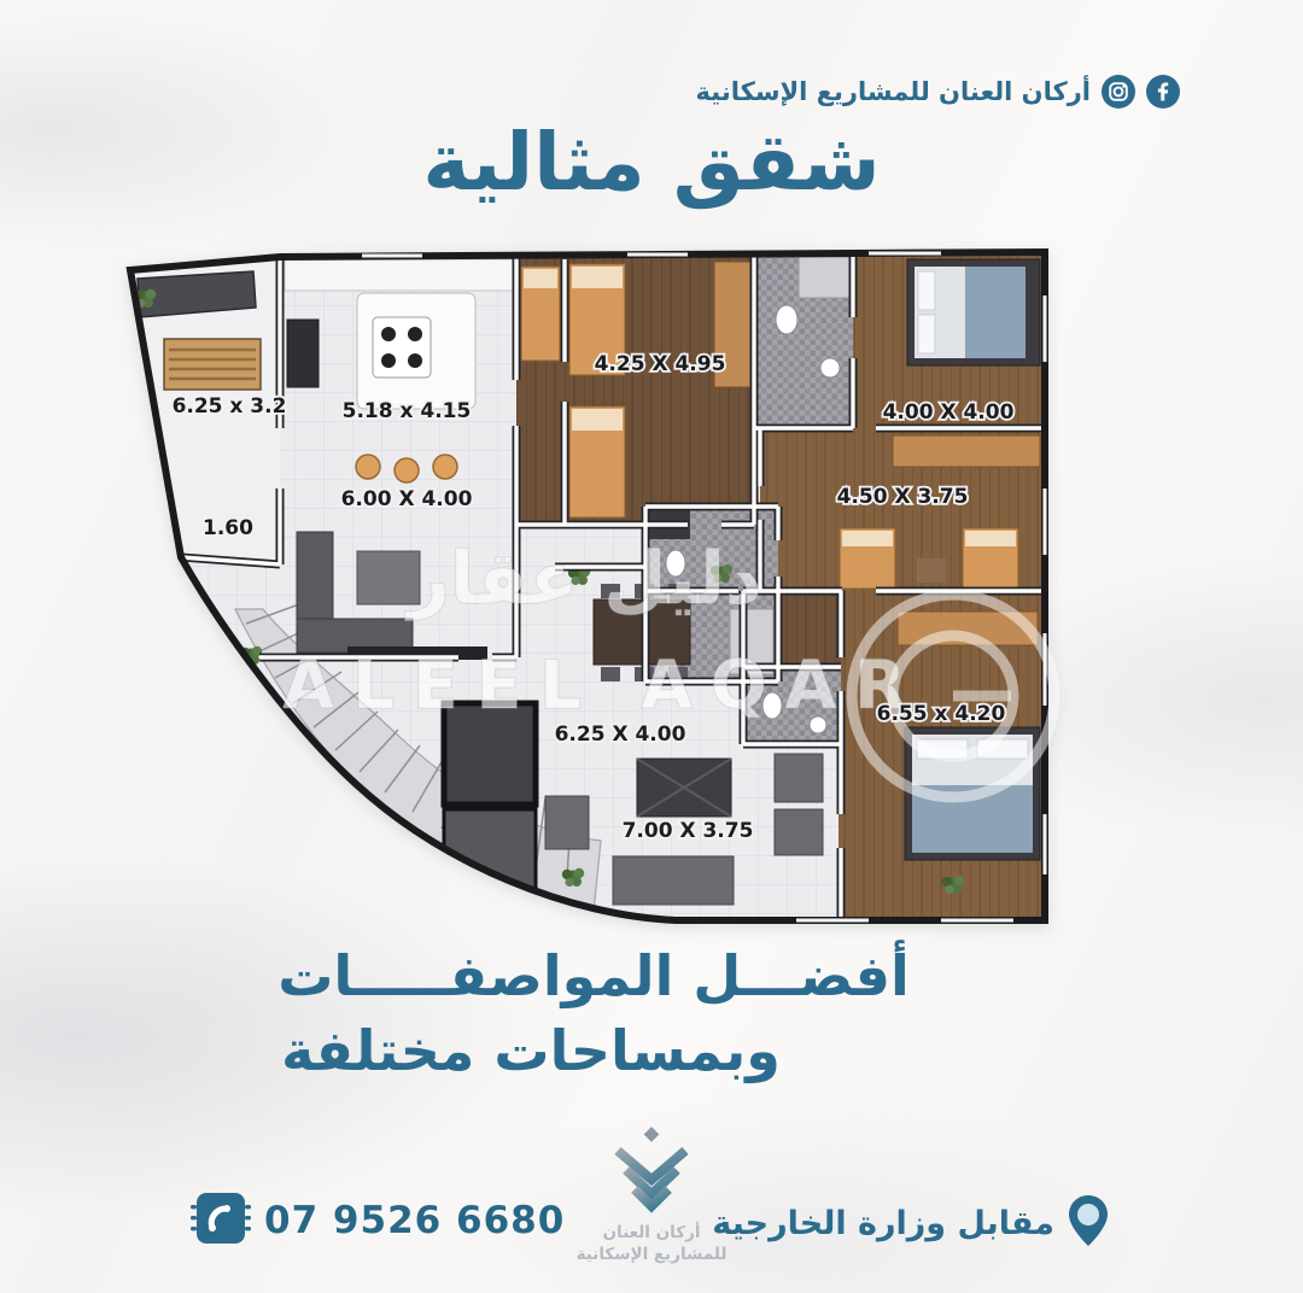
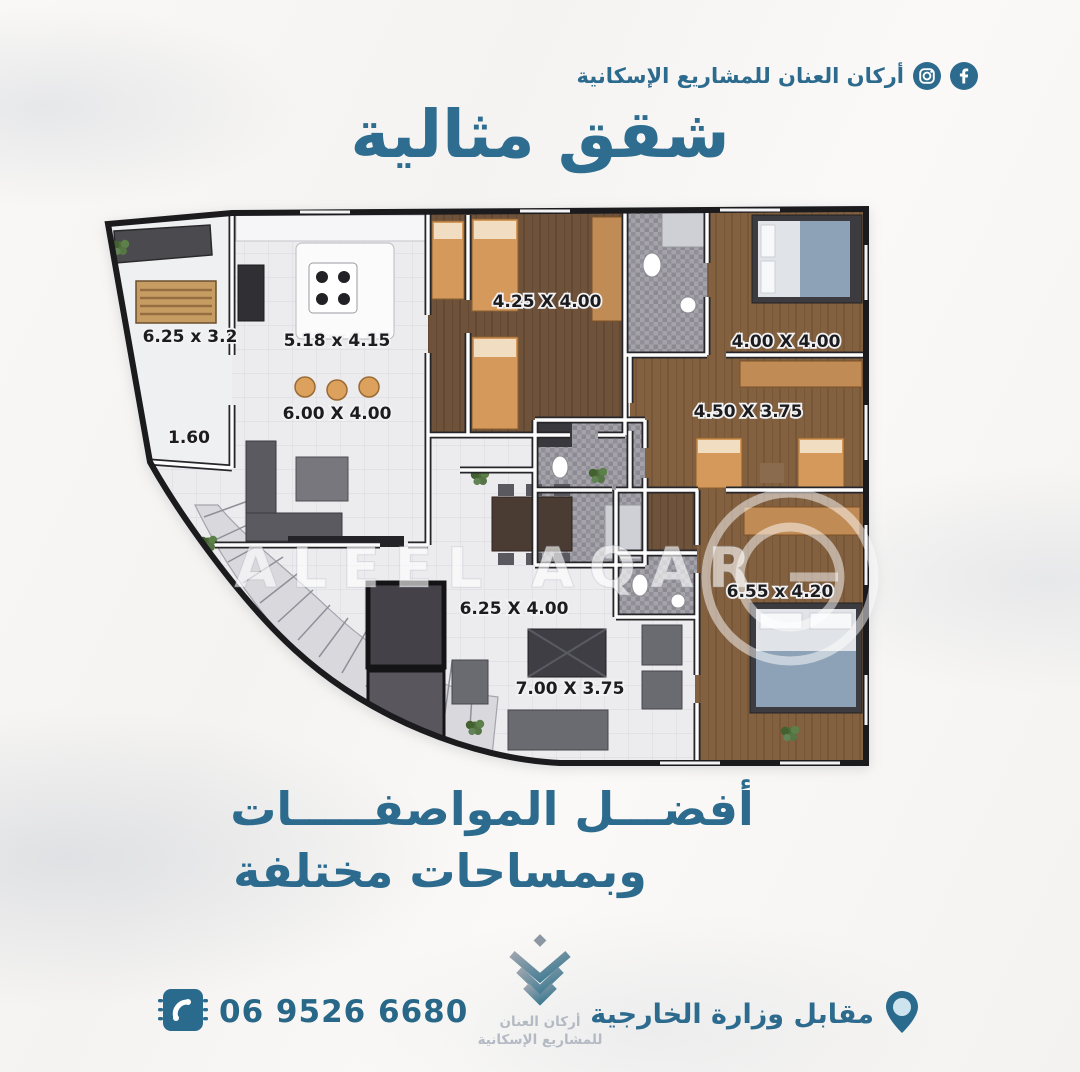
  أركان العنان للمشاريع الإسكانية
  شقق مثالية
- دليل عقار
  ALEEL AQAR
  6.25 x 3.2
  1.60
  5.18 x 4.15
  6.00 X 4.00
- 4.25 X 4.95
+ 4.25 X 4.00
  4.00 X 4.00
  4.50 X 3.75
  6.25 X 4.00
  6.55 x 4.20
  7.00 X 3.75
  أفضـــل المواصفـــــات
  وبمساحات مختلفة
- 07 9526 6680
+ 06 9526 6680
  أركان العنان
  للمشاريع الإسكانية
  مقابل وزارة الخارجية
